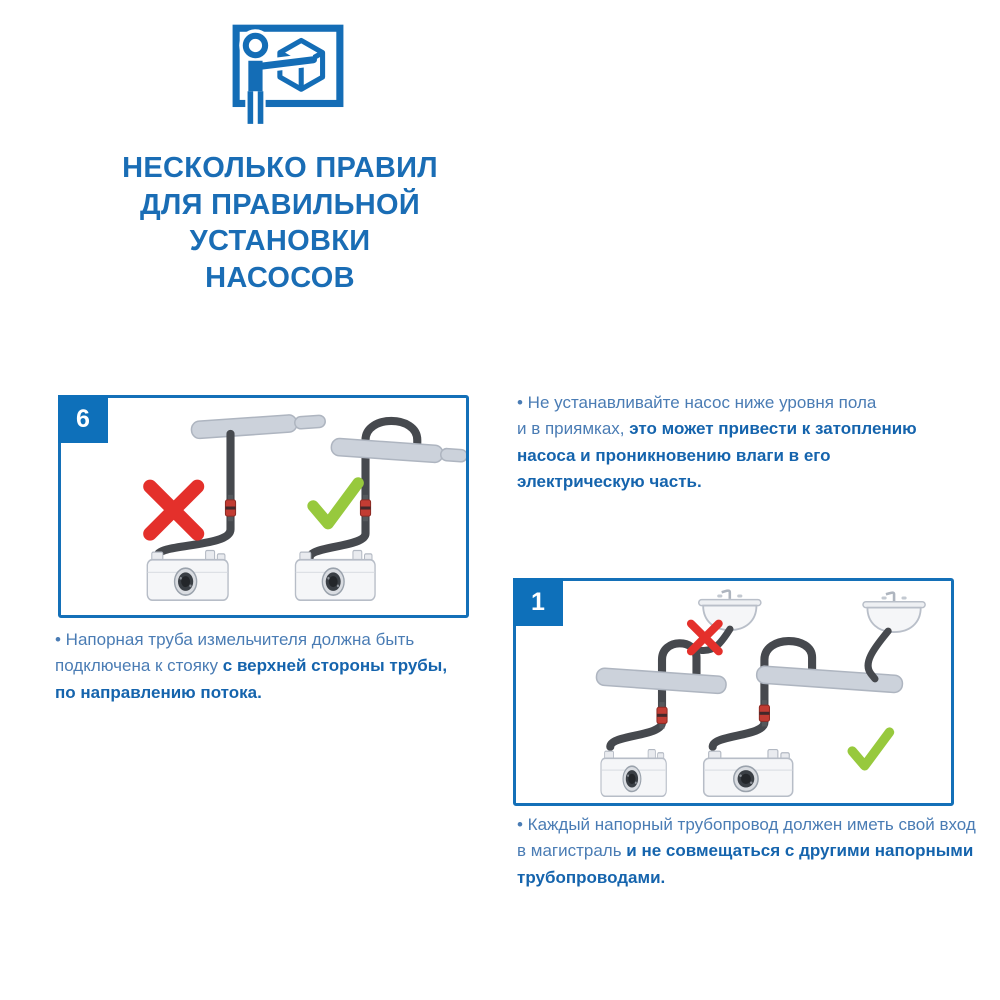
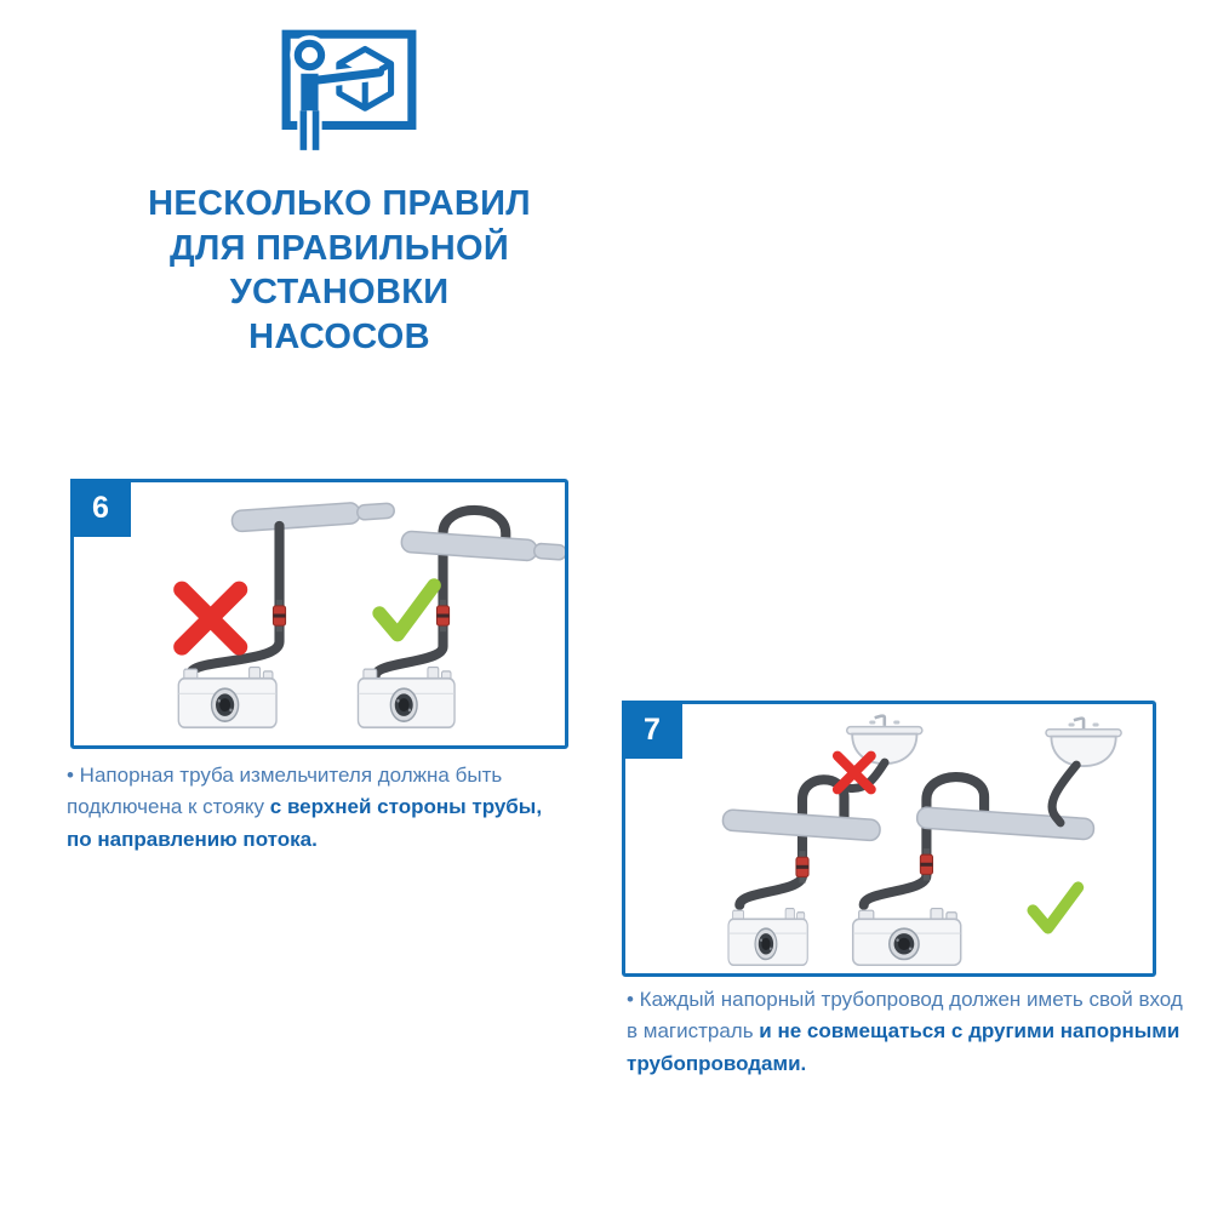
  НЕСКОЛЬКО ПРАВИЛ
  ДЛЯ ПРАВИЛЬНОЙ
  УСТАНОВКИ
  НАСОСОВ
- • Не устанавливайте насос ниже уровня пола
- и в приямках, это может привести к затоплению
- насоса и проникновению влаги в его
- электрическую часть.
  6
  • Напорная труба измельчителя должна быть
  подключена к стояку с верхней стороны трубы,
  по направлению потока.
- 1
+ 7
  • Каждый напорный трубопровод должен иметь свой вход
  в магистраль и не совмещаться с другими напорными
  трубопроводами.
